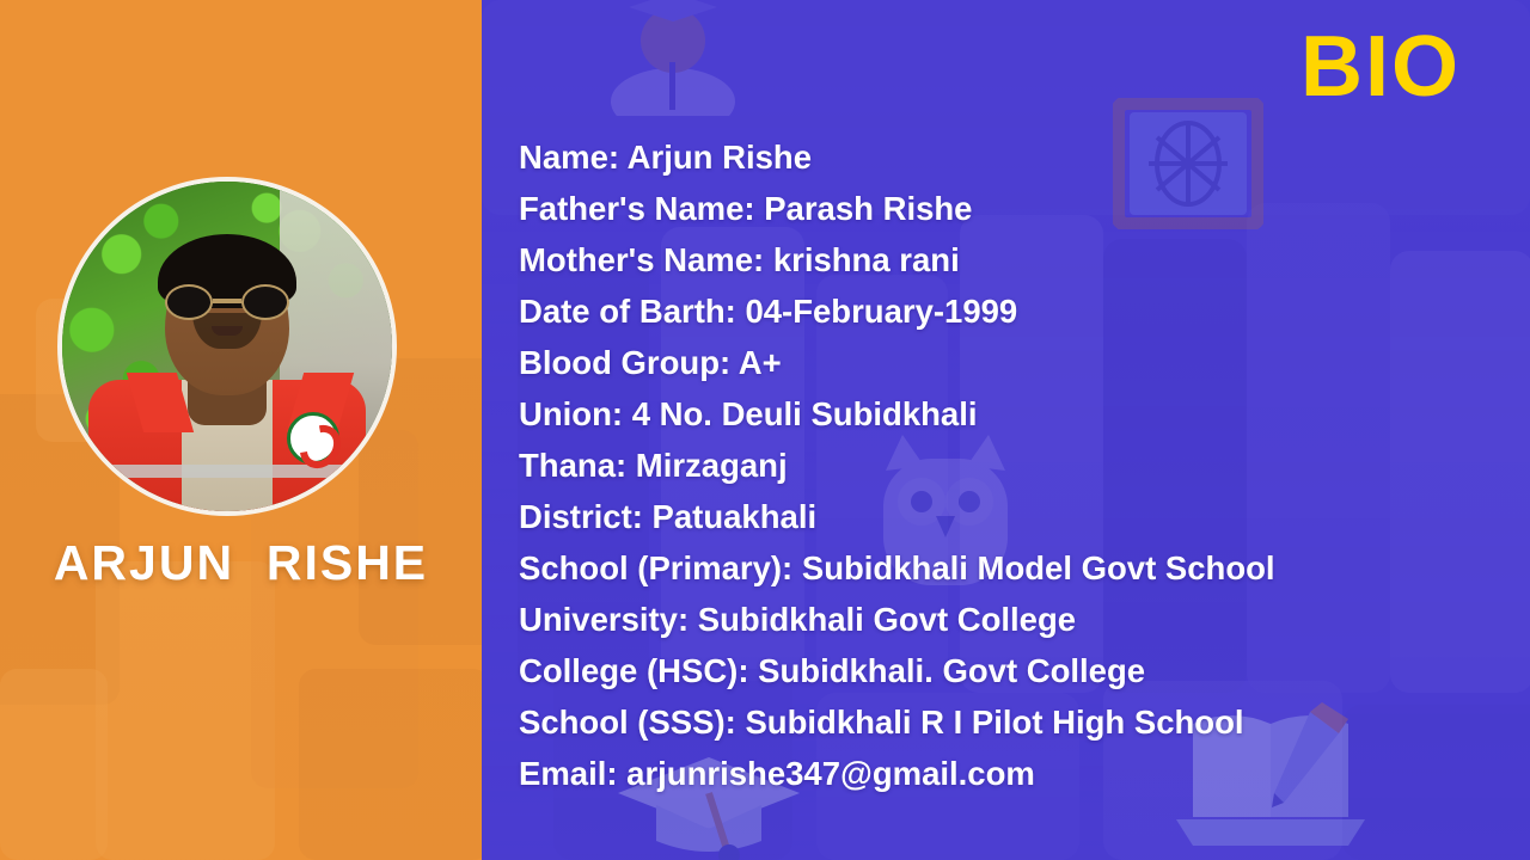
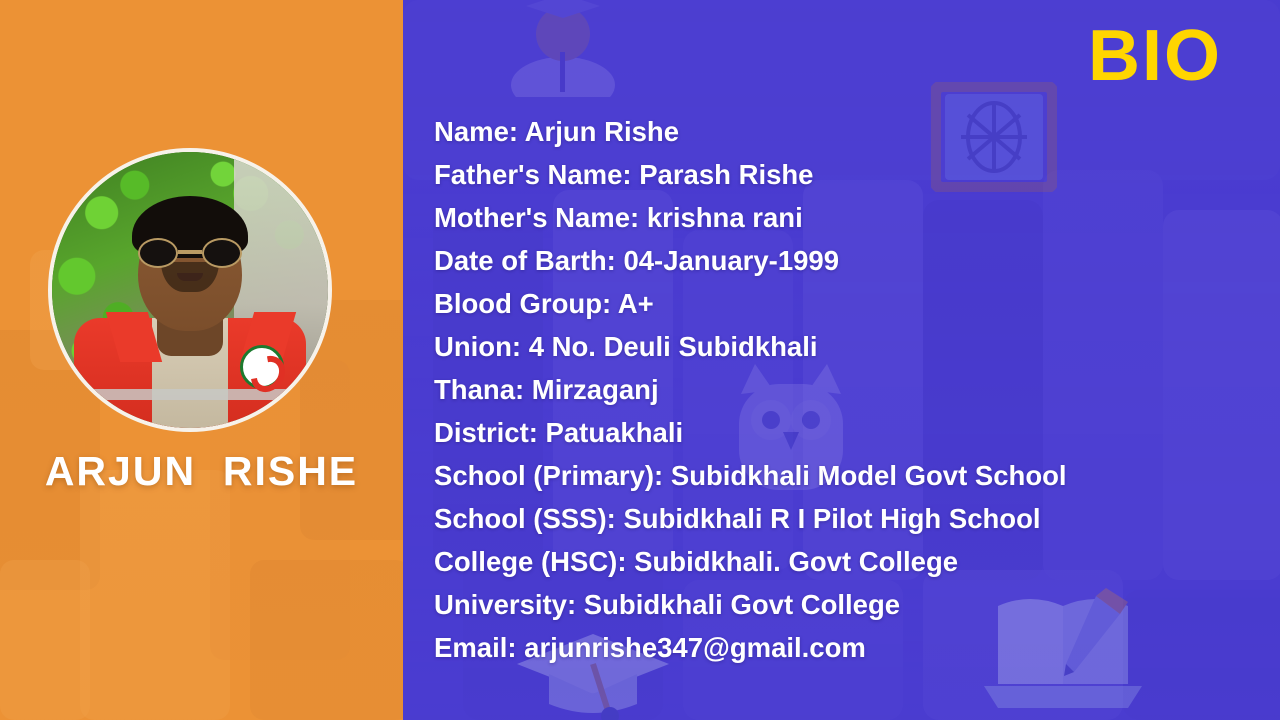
  ARJUN RISHE
  BIO
  Name: Arjun Rishe
  Father's Name: Parash Rishe
  Mother's Name: krishna rani
- Date of Barth: 04-February-1999
+ Date of Barth: 04-January-1999
  Blood Group: A+
  Union: 4 No. Deuli Subidkhali
  Thana: Mirzaganj
  District: Patuakhali
  School (Primary): Subidkhali Model Govt School
- University: Subidkhali Govt College
+ School (SSS): Subidkhali R I Pilot High School
  College (HSC): Subidkhali. Govt College
- School (SSS): Subidkhali R I Pilot High School
+ University: Subidkhali Govt College
  Email: arjunrishe347@gmail.com
